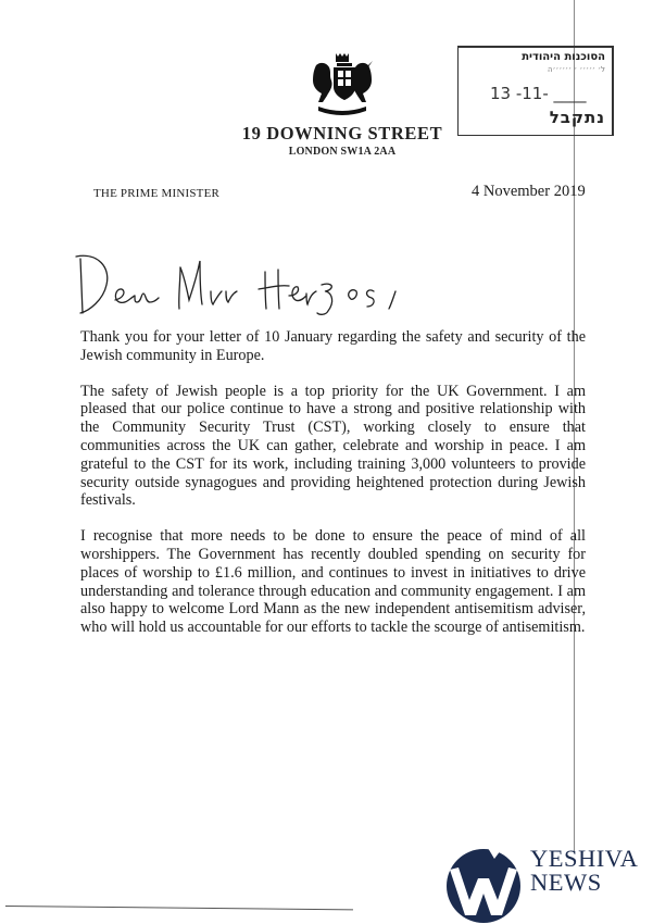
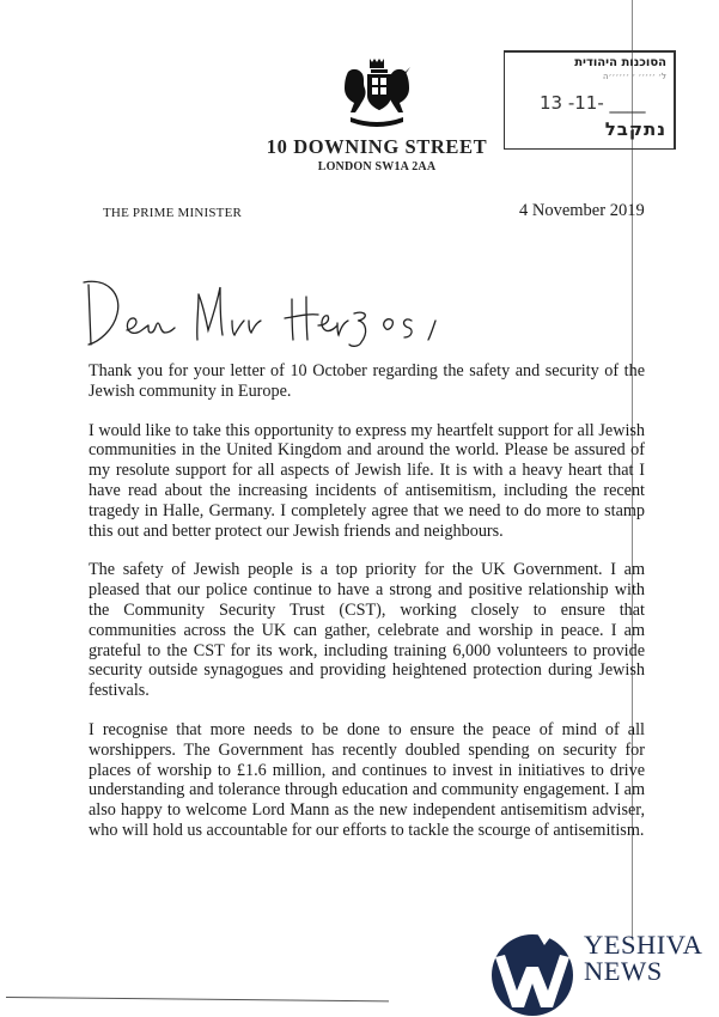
- 19 DOWNING STREET
+ 10 DOWNING STREET
  LONDON SW1A 2AA
  הסוכנות היהודית
  ל׳ ׳׳׳׳׳ ׳ ׳׳׳׳׳׳ה
  13 -11- ____
  נתקבל
  THE PRIME MINISTER
  4 November 2019
- Thank you for your letter of 10 January regarding the safety and security of the Jewish community in Europe.
+ Thank you for your letter of 10 October regarding the safety and security of the Jewish community in Europe.
+ I would like to take this opportunity to express my heartfelt support for all Jewish communities in the United Kingdom and around the world. Please be assured of my resolute support for all aspects of Jewish life. It is with a heavy heart that I have read about the increasing incidents of antisemitism, including the recent tragedy in Halle, Germany. I completely agree that we need to do more to stamp this out and better protect our Jewish friends and neighbours.
- The safety of Jewish people is a top priority for the UK Government. I am pleased that our police continue to have a strong and positive relationship with the Community Security Trust (CST), working closely to ensure that communities across the UK can gather, celebrate and worship in peace. I am grateful to the CST for its work, including training 3,000 volunteers to provide security outside synagogues and providing heightened protection during Jewish festivals.
+ The safety of Jewish people is a top priority for the UK Government. I am pleased that our police continue to have a strong and positive relationship with the Community Security Trust (CST), working closely to ensure that communities across the UK can gather, celebrate and worship in peace. I am grateful to the CST for its work, including training 6,000 volunteers to provide security outside synagogues and providing heightened protection during Jewish festivals.
  I recognise that more needs to be done to ensure the peace of mind of all worshippers. The Government has recently doubled spending on security for places of worship to £1.6 million, and continues to invest in initiatives to drive understanding and tolerance through education and community engagement. I am also happy to welcome Lord Mann as the new independent antisemitism adviser, who will hold us accountable for our efforts to tackle the scourge of antisemitism.
  YESHIVA
  NEWS
